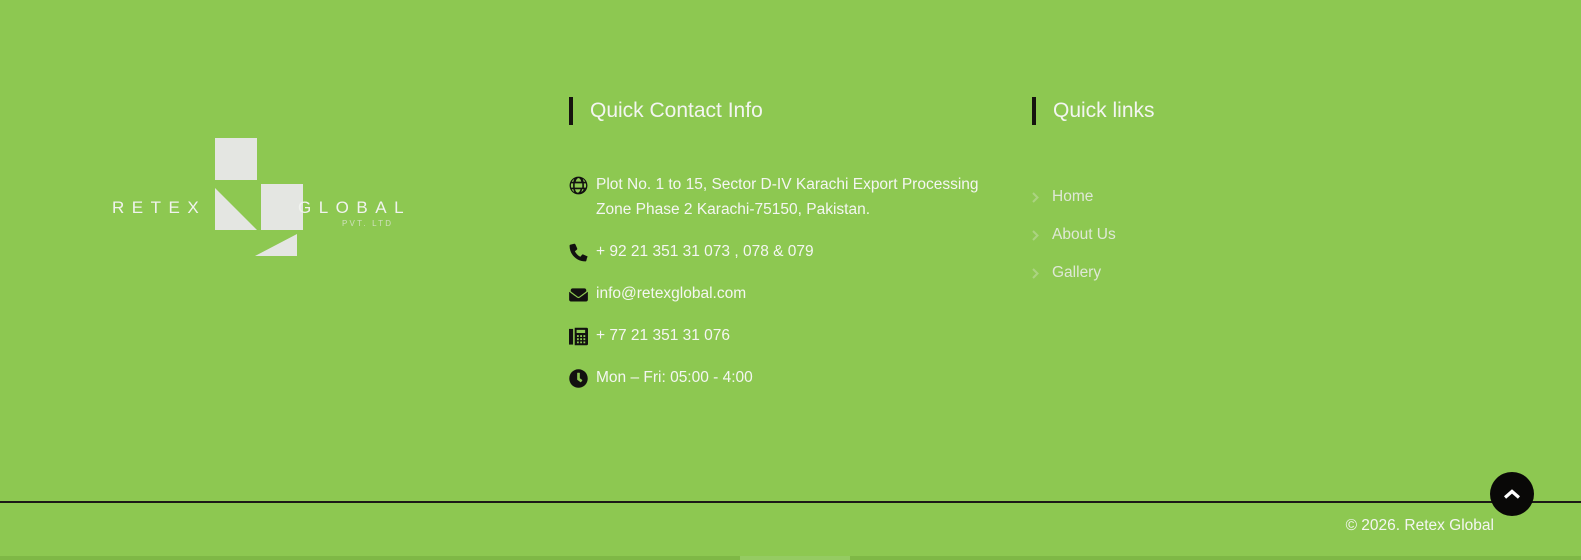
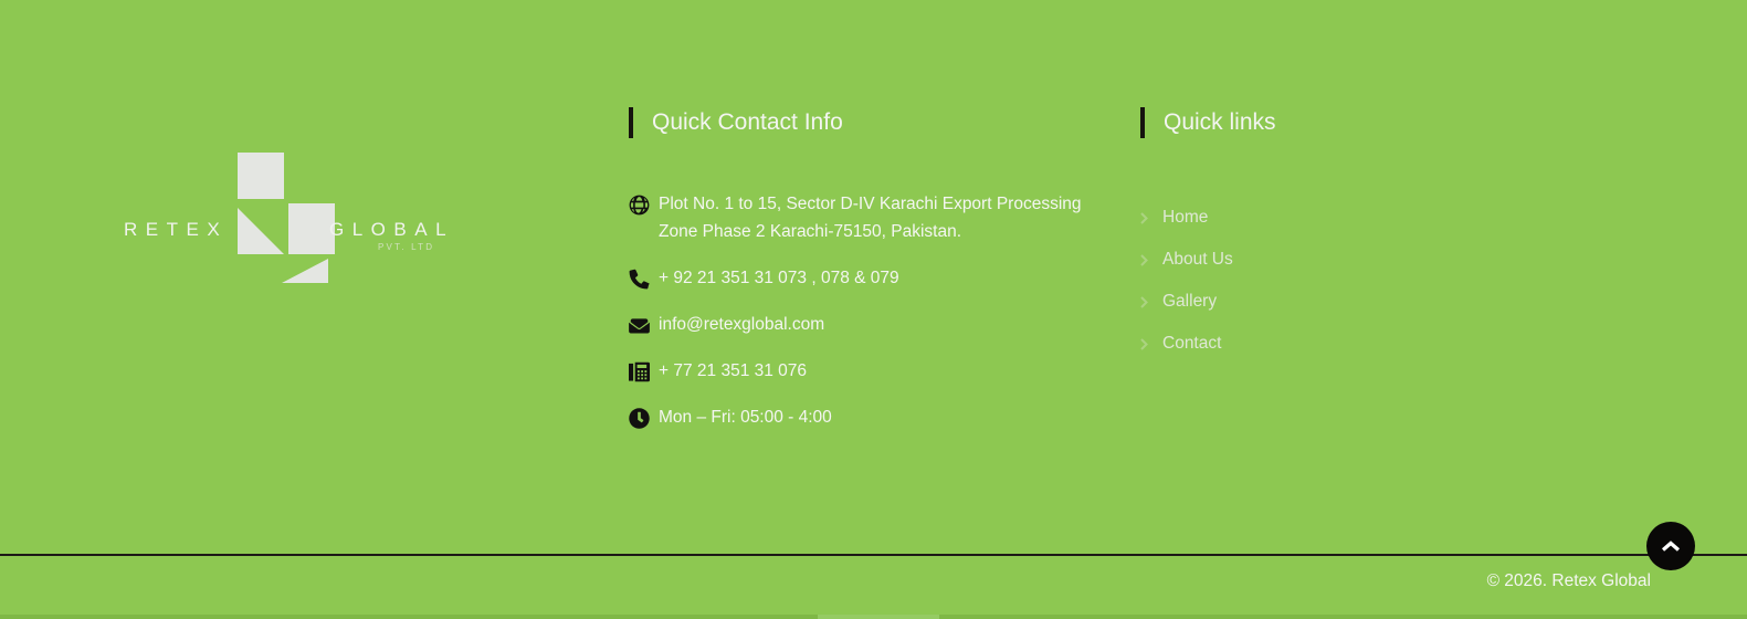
  RETEX
  GLOBAL
  PVT. LTD
  Quick Contact Info
  Plot No. 1 to 15, Sector D-IV Karachi Export Processing Zone Phase 2 Karachi-75150, Pakistan.
  + 92 21 351 31 073 , 078 & 079
  info@retexglobal.com
  + 77 21 351 31 076
  Mon – Fri: 05:00 - 4:00
  Quick links
  Home
  About Us
  Gallery
+ Contact
  © 2026. Retex Global
